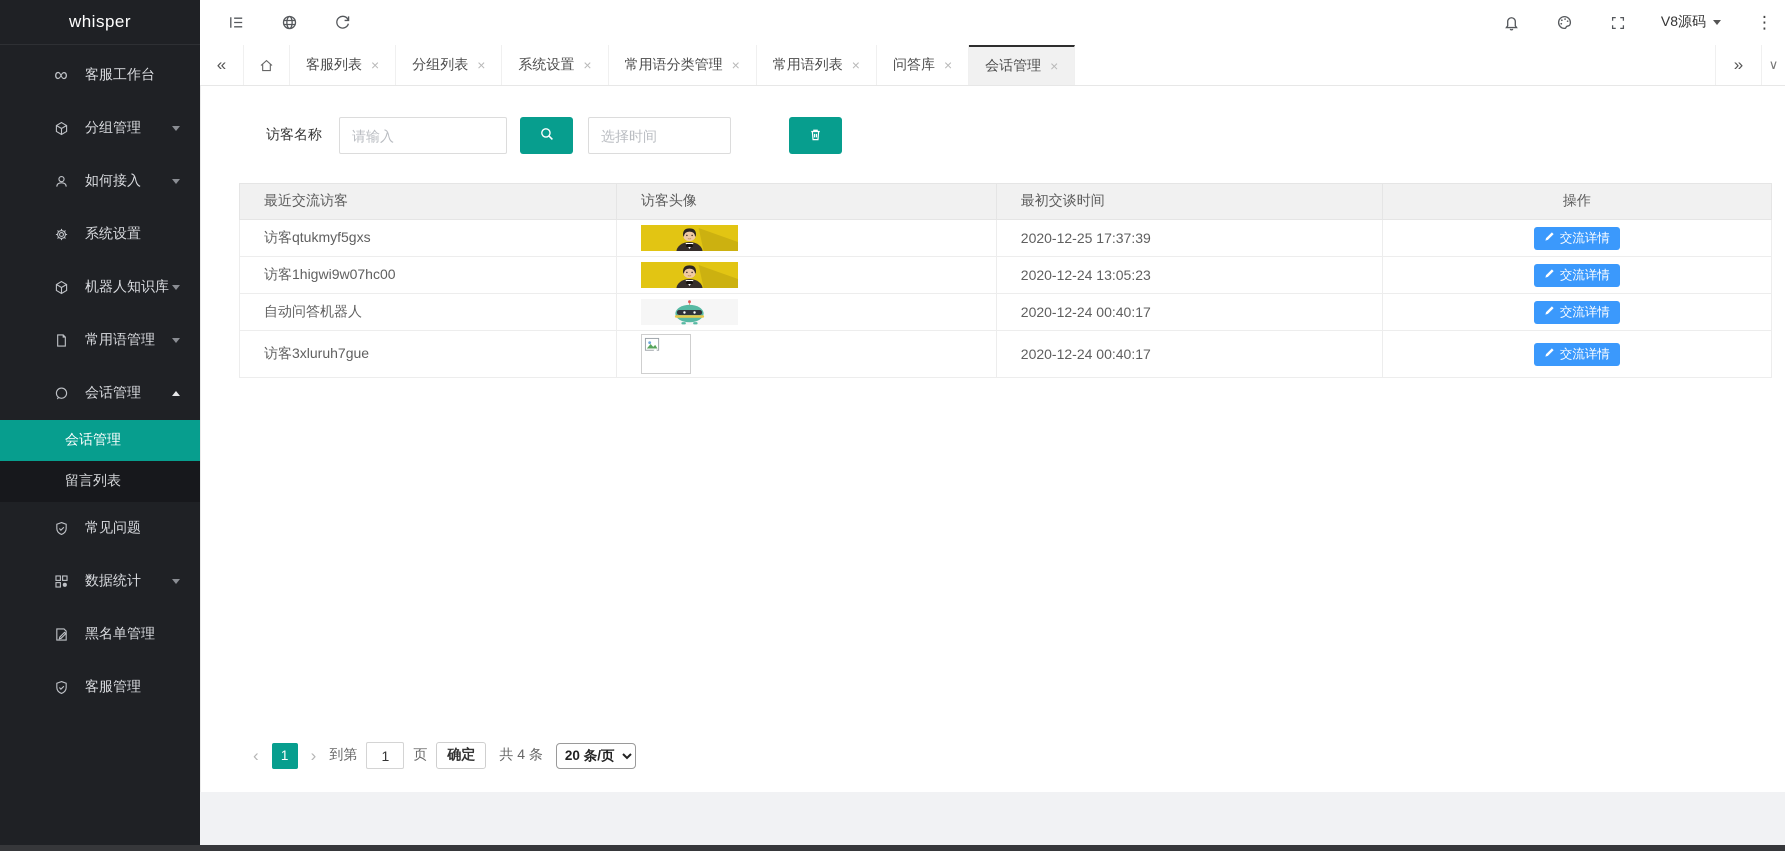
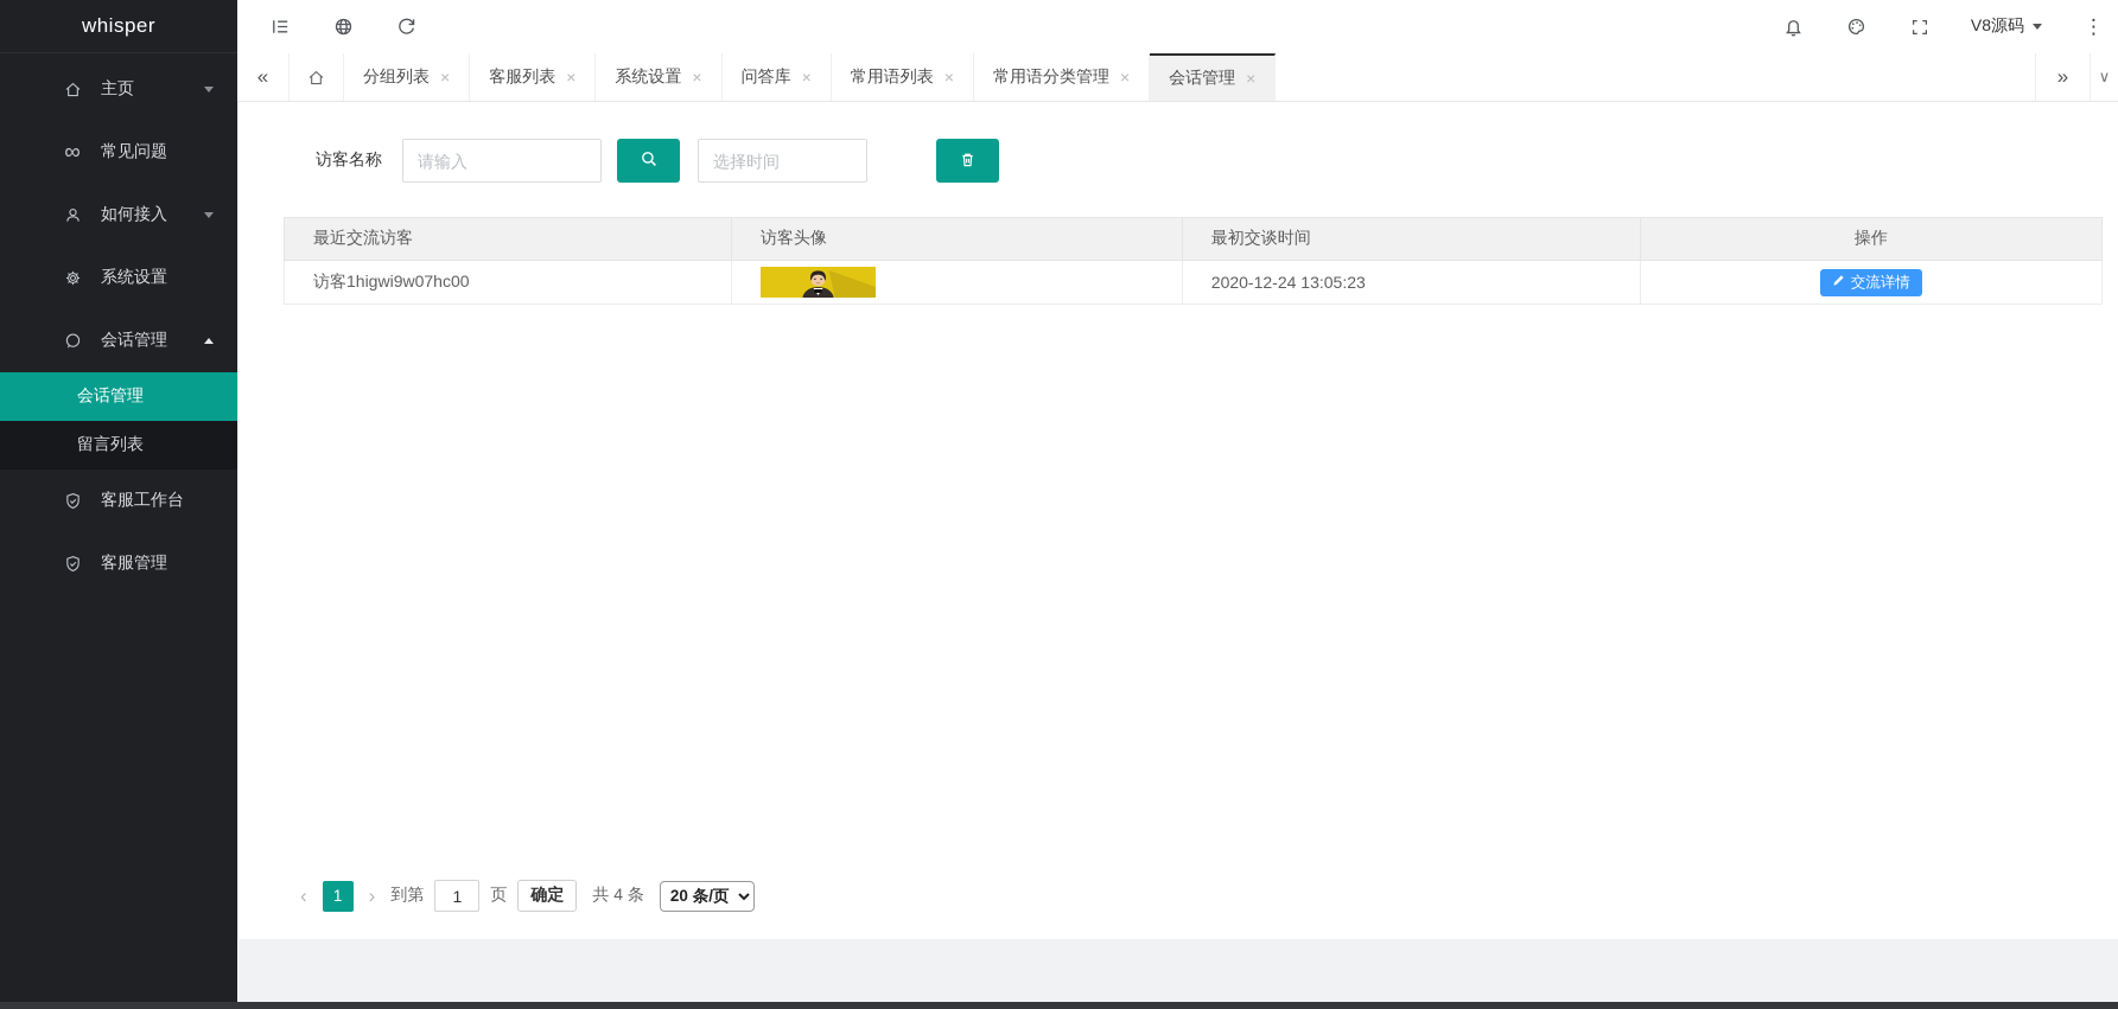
  whisper
+ 主页
  ∞
- 客服工作台
+ 常见问题
- 分组管理
  如何接入
  系统设置
- 机器人知识库
- 常用语管理
  会话管理
  会话管理
  留言列表
- 常见问题
+ 客服工作台
- 数据统计
- 黑名单管理
  客服管理
  V8源码
  ⋮
  «
- 客服列表
+ 分组列表
  ×
- 分组列表
+ 客服列表
  ×
  系统设置
  ×
- 常用语分类管理
+ 问答库
  ×
  常用语列表
  ×
- 问答库
+ 常用语分类管理
  ×
  会话管理
  ×
  »
  ∨
  访客名称
  请输入
  选择时间
  最近交流访客	访客头像	最初交谈时间	操作
- 访客qtukmyf5gxs		2020-12-25 17:37:39	交流详情
  访客1higwi9w07hc00		2020-12-24 13:05:23	交流详情
- 自动问答机器人		2020-12-24 00:40:17	交流详情
- 访客3xluruh7gue		2020-12-24 00:40:17	交流详情
  ‹
  1
  ›
  到第
  1
  页
  确定
  共 4 条
  20 条/页
